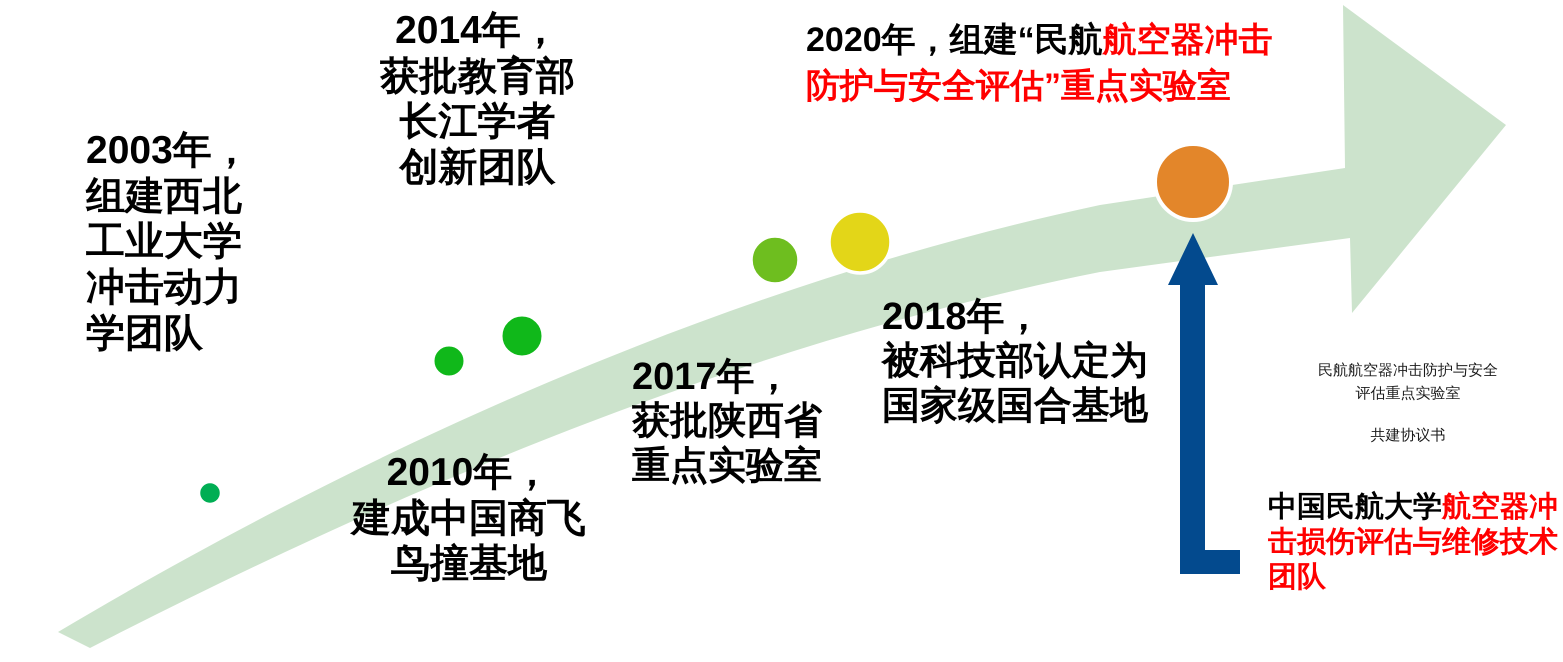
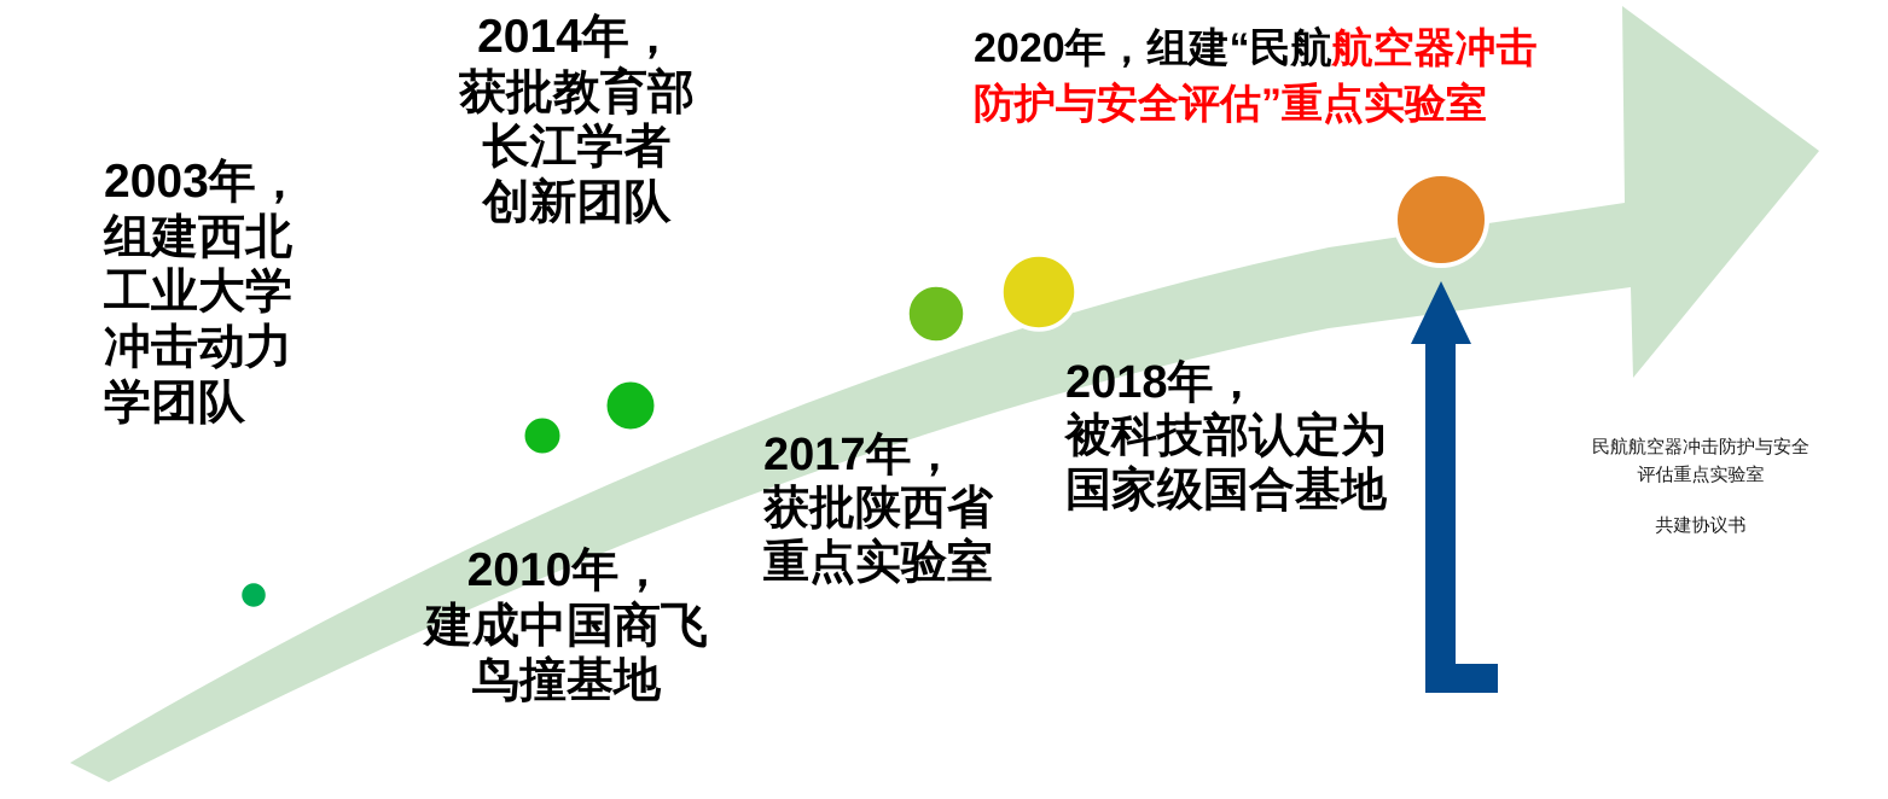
  2003年，
  组建西北
  工业大学
  冲击动力
  学团队
  2010年，
  建成中国商飞
  鸟撞基地
  2014年，
  获批教育部
  长江学者
  创新团队
  2017年，
  获批陕西省
  重点实验室
  2018年，
  被科技部认定为
  国家级国合基地
  2020年，组建“民航航空器冲击
  防护与安全评估”重点实验室
  民航航空器冲击防护与安全
  评估重点实验室 共建协议书
- 中国民航大学航空器冲击损伤评估与维修技术团队
